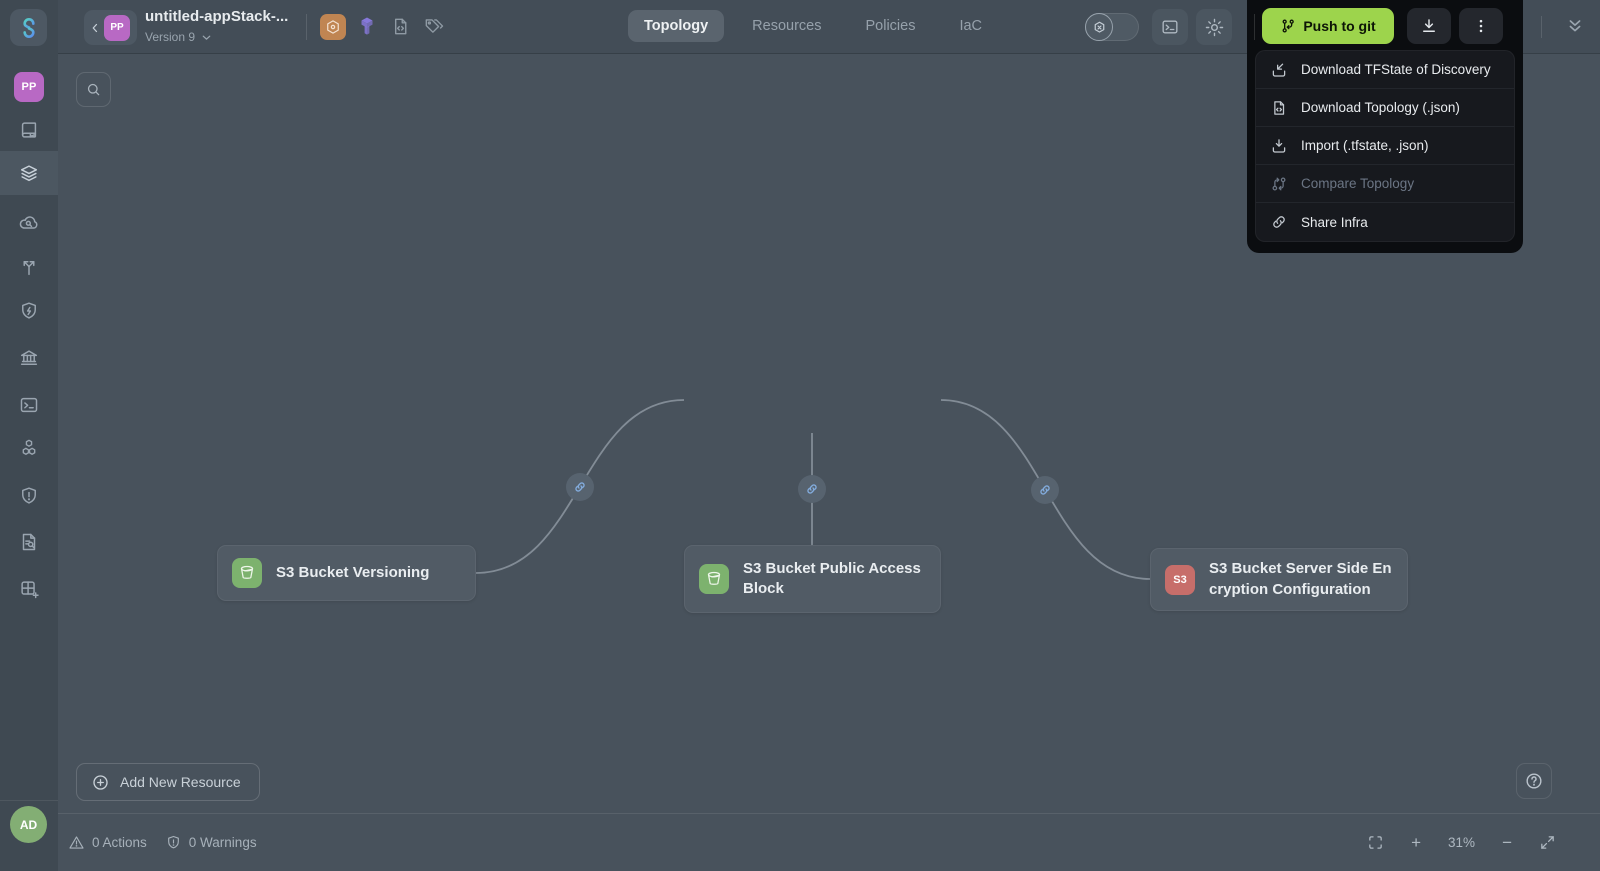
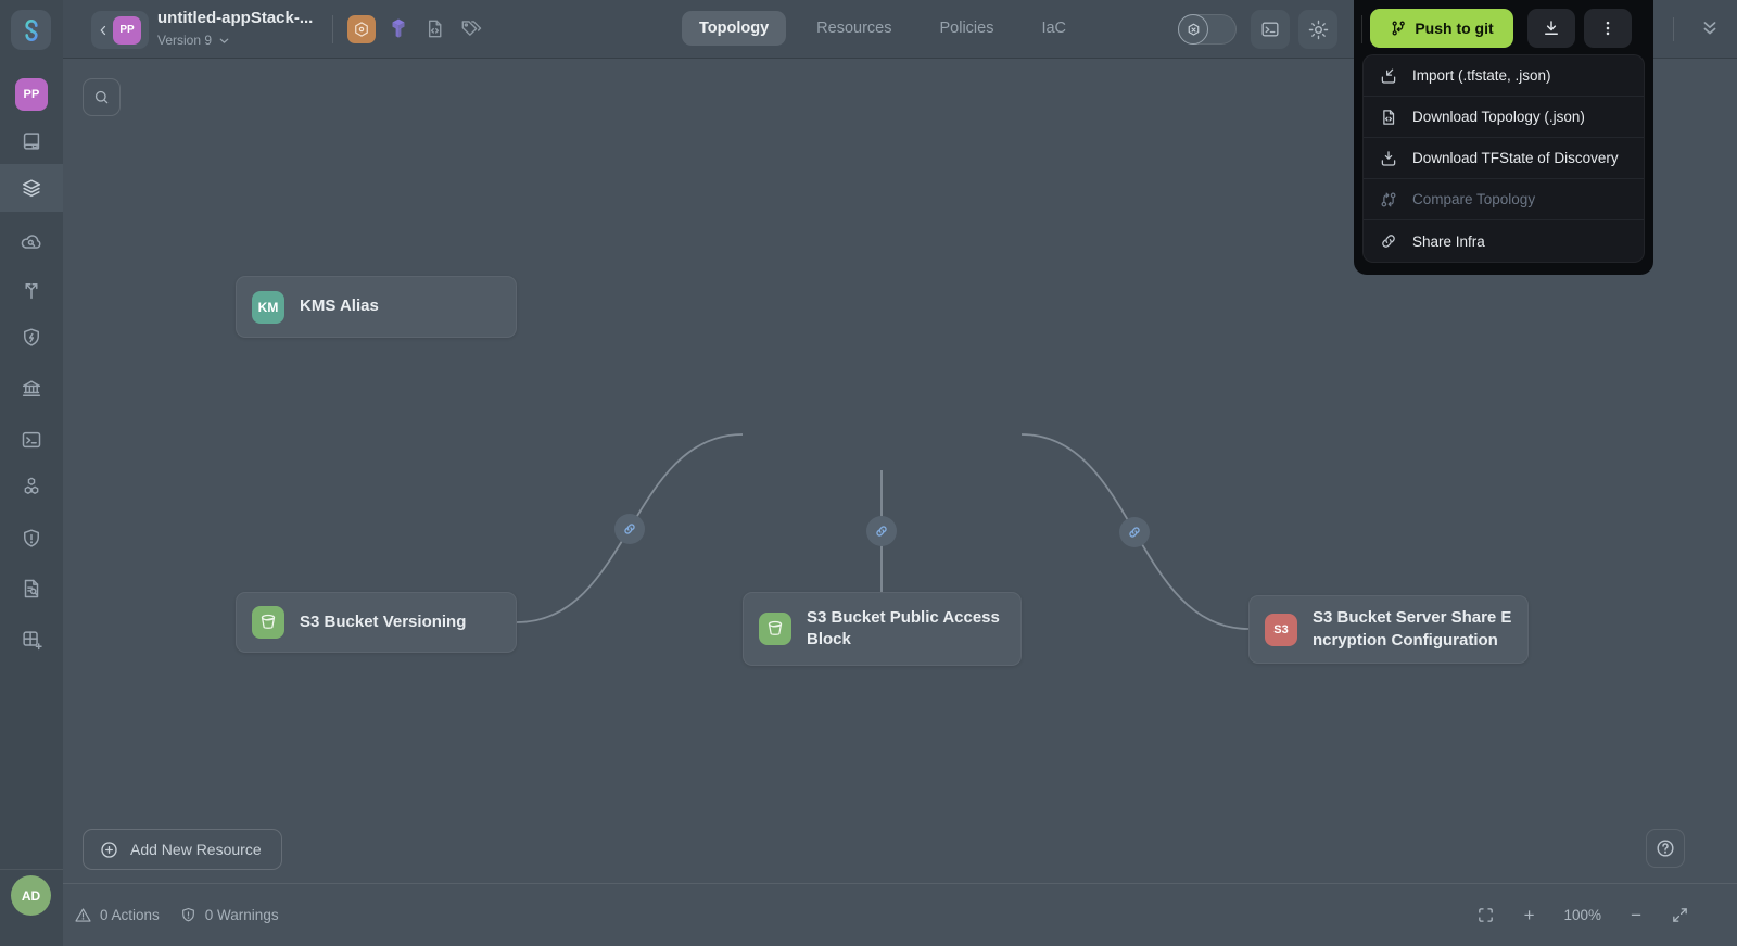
  PP
  AD
  PP
  untitled-appStack-...
  Version 9
  Topology
  Resources
  Policies
  IaC
  Push to git
- Download TFState of Discovery
+ Import (.tfstate, .json)
  Download Topology (.json)
- Import (.tfstate, .json)
+ Download TFState of Discovery
  Compare Topology
  Share Infra
+ KM
+ KMS Alias
  S3 Bucket Versioning
  S3 Bucket Public Access Block
  S3
- S3 Bucket Server Side Encryption Configuration
+ S3 Bucket Server Share Encryption Configuration
  Add New Resource
  0 Actions
  0 Warnings
  +
- 31%
+ 100%
  −
